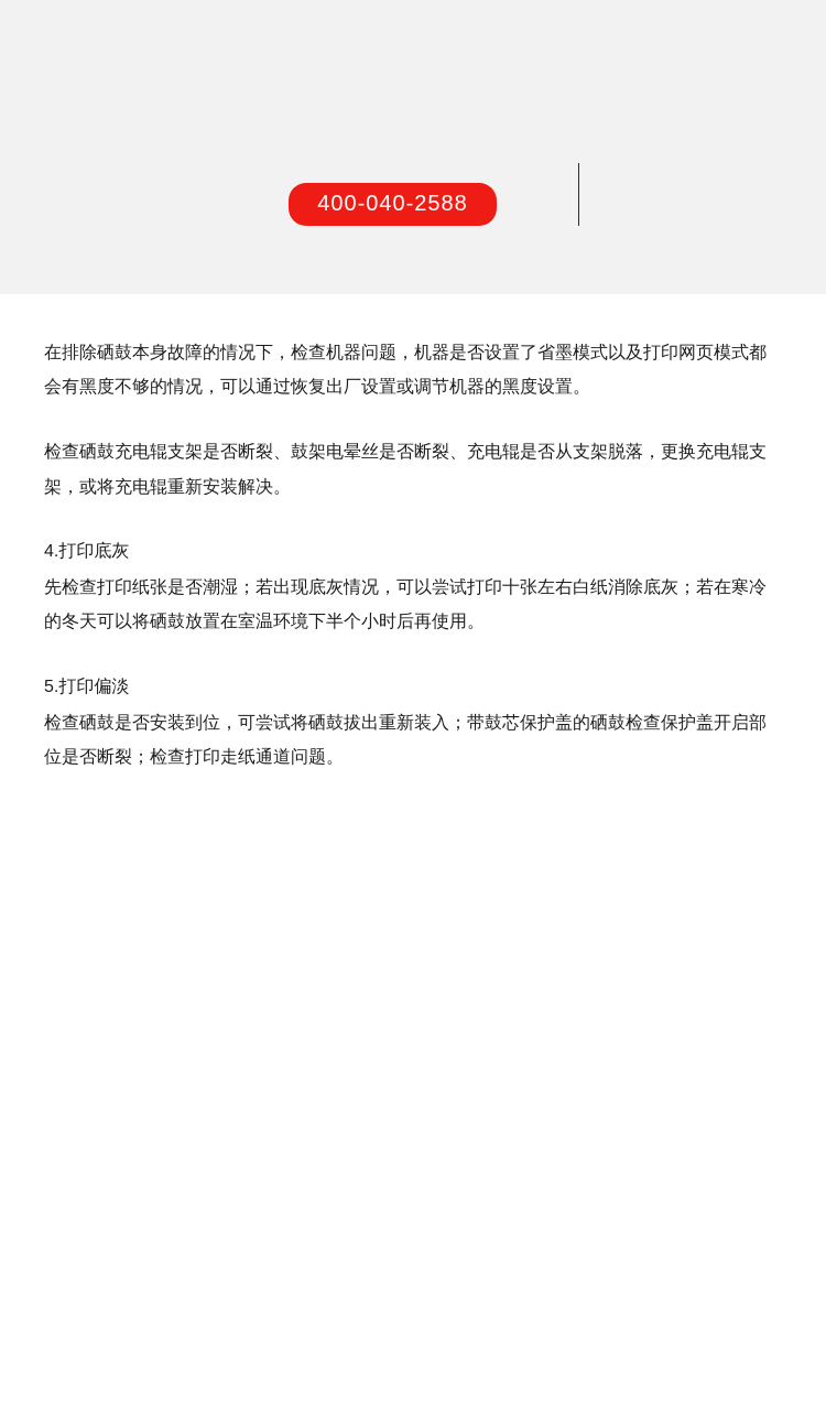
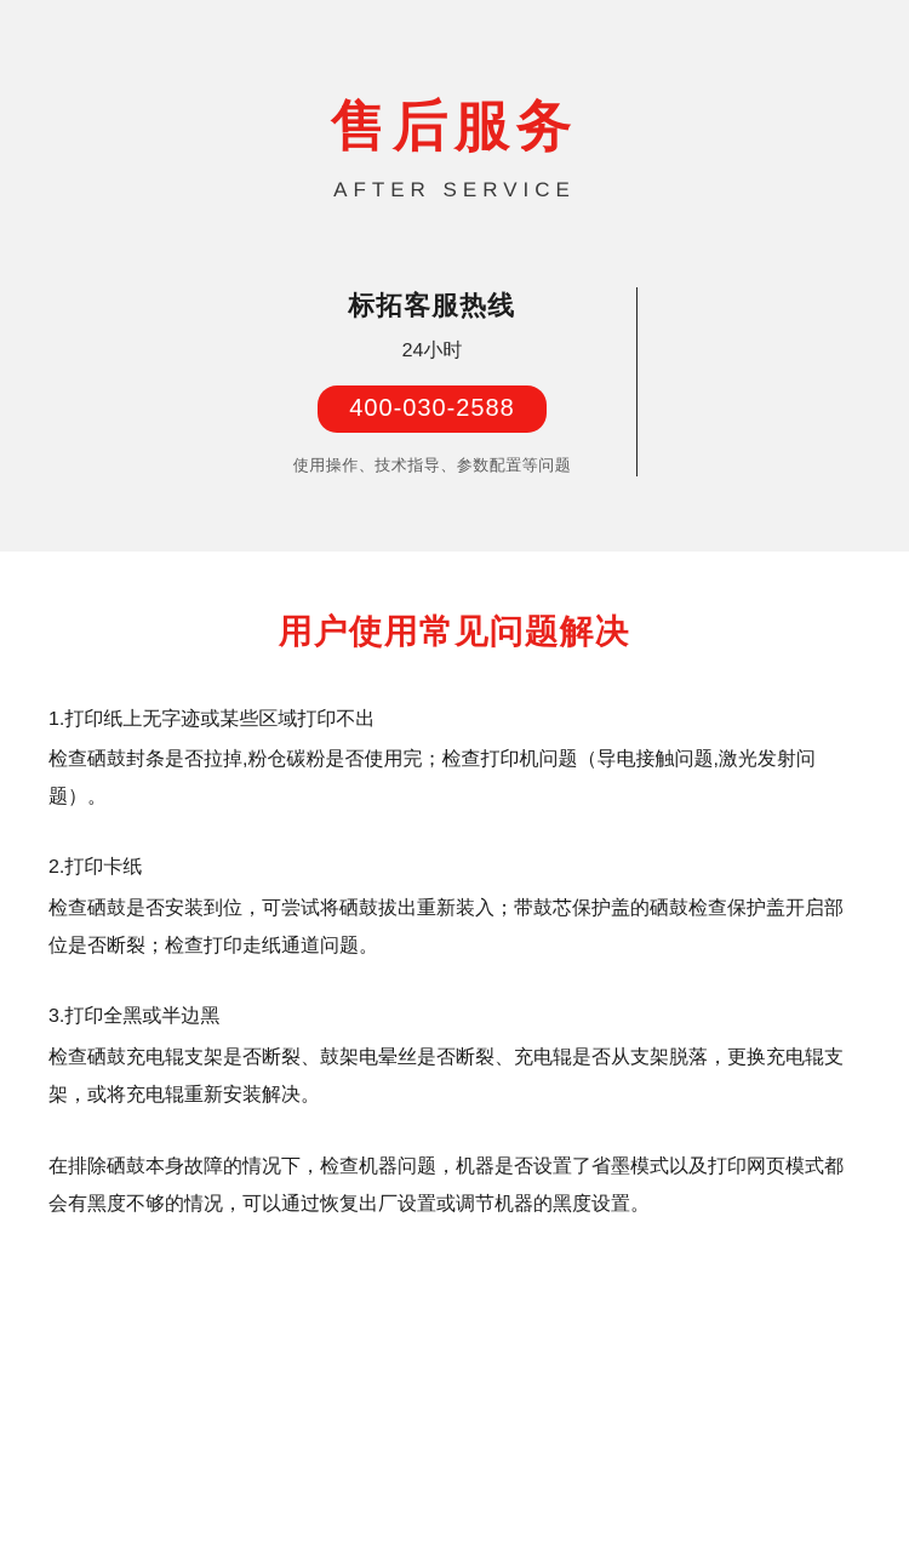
+ 售后服务
+ AFTER SERVICE
+ 标拓客服热线
+ 24小时
- 400-040-2588
+ 400-030-2588
+ 使用操作、技术指导、参数配置等问题
+ 用户使用常见问题解决
+ 1.打印纸上无字迹或某些区域打印不出
+ 检查硒鼓封条是否拉掉,粉仓碳粉是否使用完；检查打印机问题（导电接触问题,激光发射问题）。
+ 2.打印卡纸
- 在排除硒鼓本身故障的情况下，检查机器问题，机器是否设置了省墨模式以及打印网页模式都会有黑度不够的情况，可以通过恢复出厂设置或调节机器的黑度设置。
+ 检查硒鼓是否安装到位，可尝试将硒鼓拔出重新装入；带鼓芯保护盖的硒鼓检查保护盖开启部位是否断裂；检查打印走纸通道问题。
+ 3.打印全黑或半边黑
  检查硒鼓充电辊支架是否断裂、鼓架电晕丝是否断裂、充电辊是否从支架脱落，更换充电辊支架，或将充电辊重新安装解决。
- 4.打印底灰
- 先检查打印纸张是否潮湿；若出现底灰情况，可以尝试打印十张左右白纸消除底灰；若在寒冷的冬天可以将硒鼓放置在室温环境下半个小时后再使用。
- 5.打印偏淡
- 检查硒鼓是否安装到位，可尝试将硒鼓拔出重新装入；带鼓芯保护盖的硒鼓检查保护盖开启部位是否断裂；检查打印走纸通道问题。
+ 在排除硒鼓本身故障的情况下，检查机器问题，机器是否设置了省墨模式以及打印网页模式都会有黑度不够的情况，可以通过恢复出厂设置或调节机器的黑度设置。
